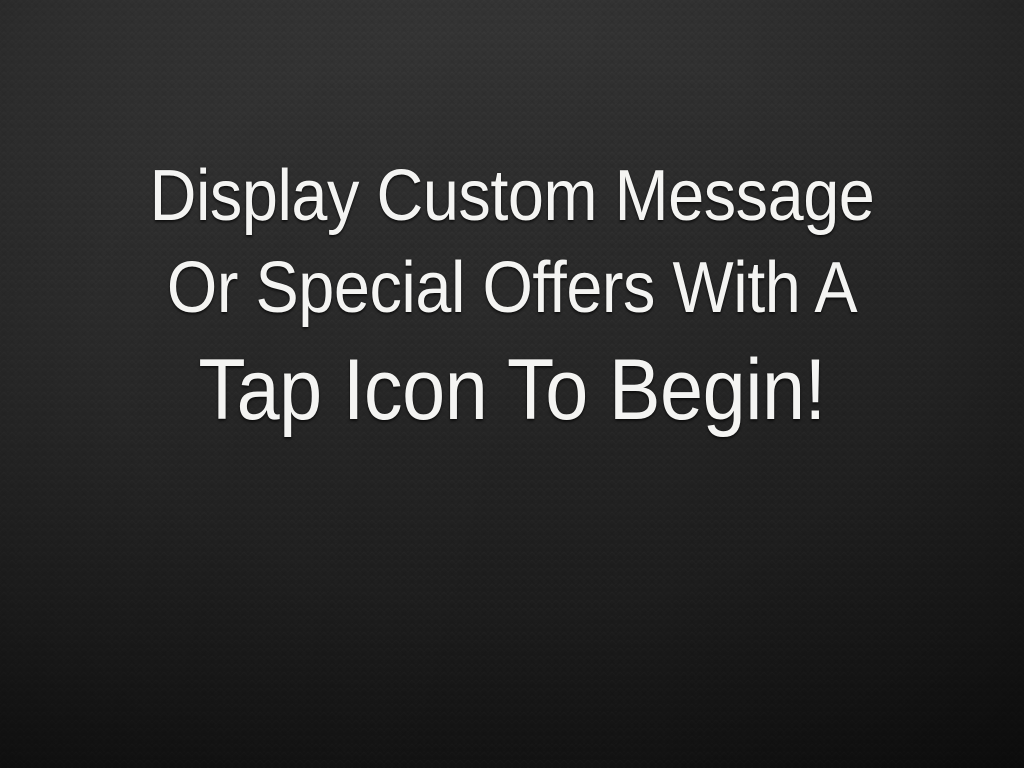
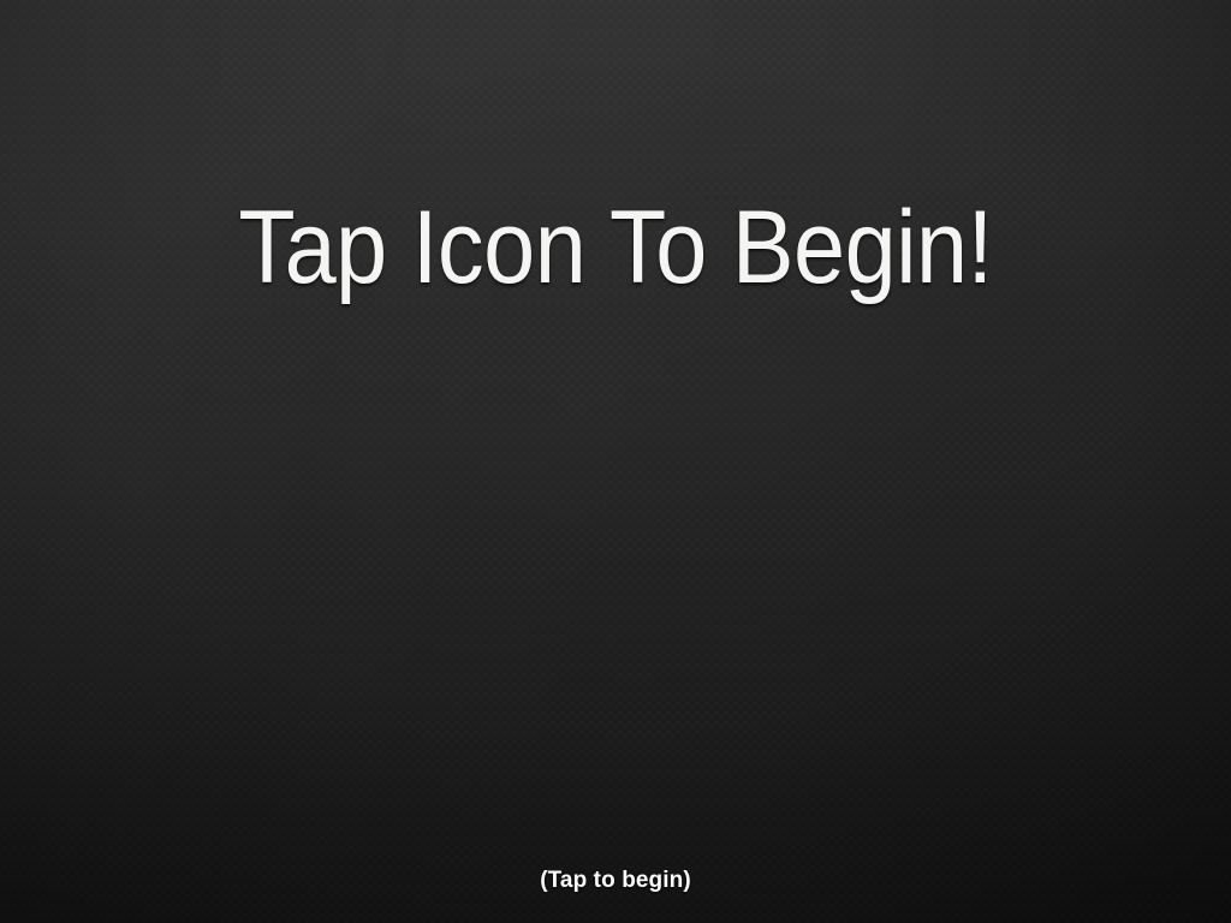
- Display Custom Message
- Or Special Offers With A
  Tap Icon To Begin!
+ (Tap to begin)
